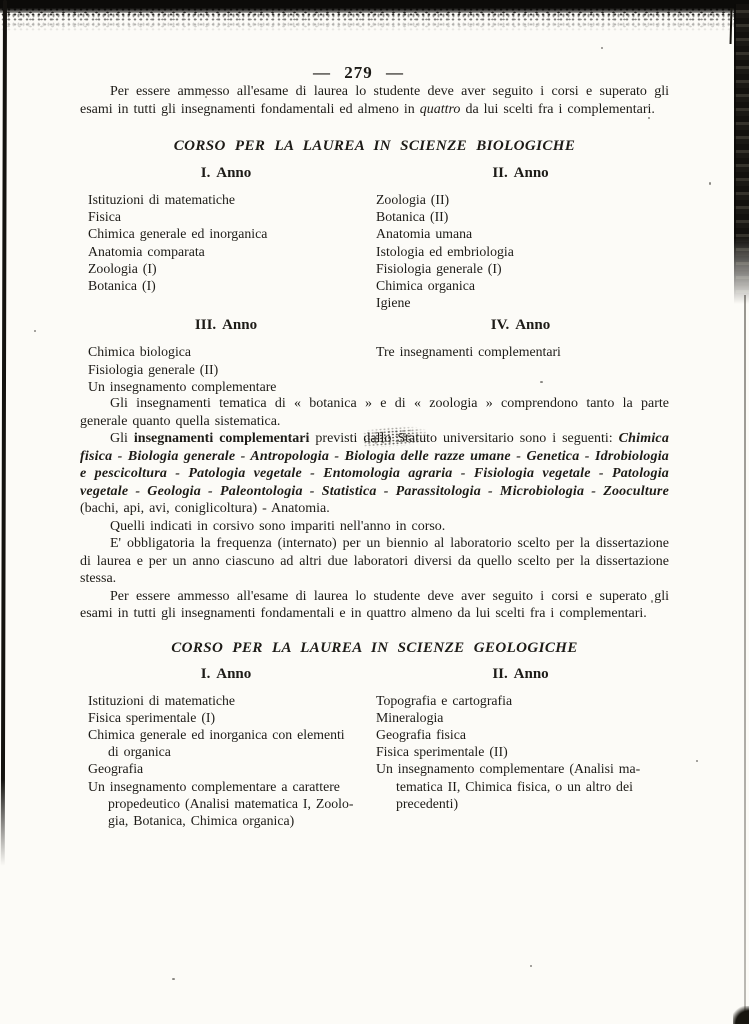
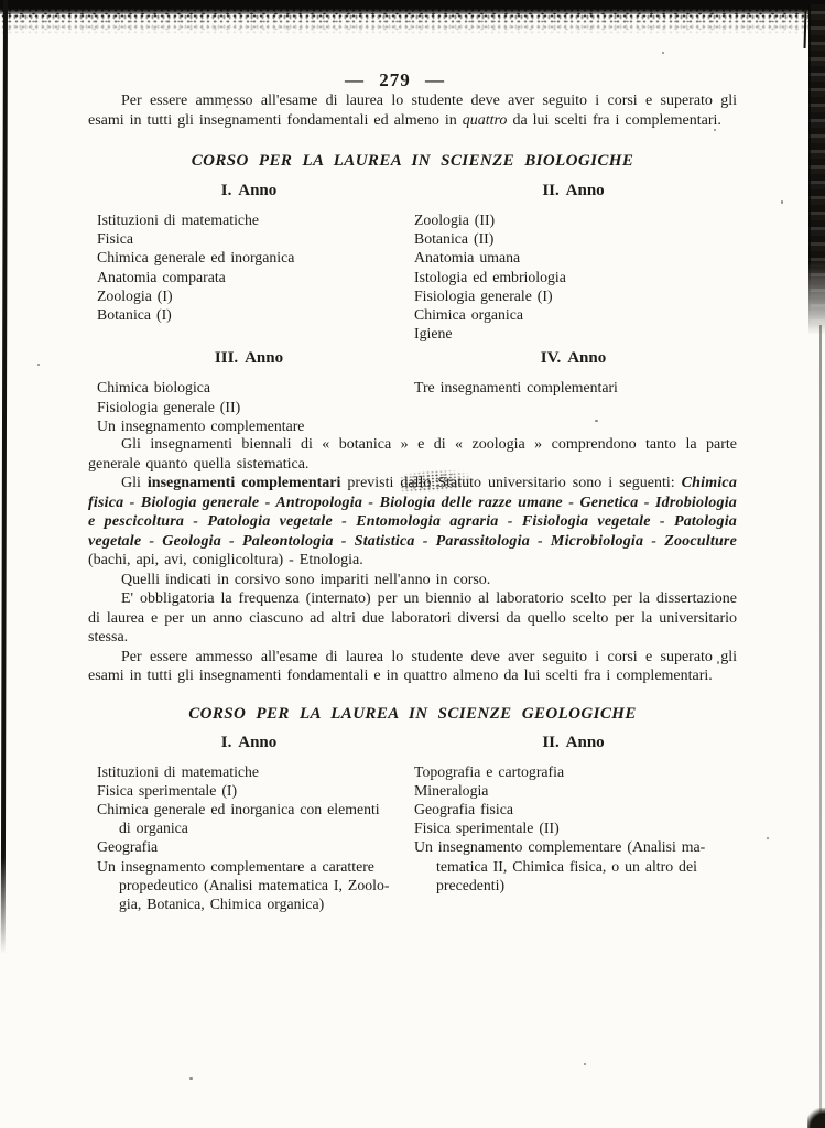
  — 279 —
  Per essere ammesso all'esame di laurea lo studente deve aver seguito i corsi e superato gli esami in tutti gli insegnamenti fondamentali ed almeno in quattro da lui scelti fra i complementari.
  CORSO PER LA LAUREA IN SCIENZE BIOLOGICHE
  I. Anno
  Istituzioni di matematiche
  Fisica
  Chimica generale ed inorganica
  Anatomia comparata
  Zoologia (I)
  Botanica (I)
  II. Anno
  Zoologia (II)
  Botanica (II)
  Anatomia umana
  Istologia ed embriologia
  Fisiologia generale (I)
  Chimica organica
  Igiene
  III. Anno
  Chimica biologica
  Fisiologia generale (II)
  Un insegnamento complementare
  IV. Anno
  Tre insegnamenti complementari
- Gli insegnamenti tematica di « botanica » e di « zoologia » comprendono tanto la parte generale quanto quella sistematica.
+ Gli insegnamenti biennali di « botanica » e di « zoologia » comprendono tanto la parte generale quanto quella sistematica.
- Gli insegnamenti complementari previsti dallo Statuto universitario sono i seguenti: Chimica fisica - Biologia generale - Antropologia - Biologia delle razze umane - Genetica - Idrobiologia e pescicoltura - Patologia vegetale - Entomologia agraria - Fisiologia vegetale - Patologia vegetale - Geologia - Paleontologia - Statistica - Parassitologia - Microbiologia - Zooculture (bachi, api, avi, coniglicoltura) - Anatomia.
+ Gli insegnamenti complementari previsti dallo Statuto universitario sono i seguenti: Chimica fisica - Biologia generale - Antropologia - Biologia delle razze umane - Genetica - Idrobiologia e pescicoltura - Patologia vegetale - Entomologia agraria - Fisiologia vegetale - Patologia vegetale - Geologia - Paleontologia - Statistica - Parassitologia - Microbiologia - Zooculture (bachi, api, avi, coniglicoltura) - Etnologia.
  Quelli indicati in corsivo sono impariti nell'anno in corso.
- E' obbligatoria la frequenza (internato) per un biennio al laboratorio scelto per la dissertazione di laurea e per un anno ciascuno ad altri due laboratori diversi da quello scelto per la dissertazione stessa.
+ E' obbligatoria la frequenza (internato) per un biennio al laboratorio scelto per la dissertazione di laurea e per un anno ciascuno ad altri due laboratori diversi da quello scelto per la universitario stessa.
  Per essere ammesso all'esame di laurea lo studente deve aver seguito i corsi e superato gli esami in tutti gli insegnamenti fondamentali e in quattro almeno da lui scelti fra i complementari.
  CORSO PER LA LAUREA IN SCIENZE GEOLOGICHE
  I. Anno
  Istituzioni di matematiche
  Fisica sperimentale (I)
  Chimica generale ed inorganica con elementi
  di organica
  Geografia
  Un insegnamento complementare a carattere
  propedeutico (Analisi matematica I, Zoolo-
  gia, Botanica, Chimica organica)
  II. Anno
  Topografia e cartografia
  Mineralogia
  Geografia fisica
  Fisica sperimentale (II)
  Un insegnamento complementare (Analisi ma-
  tematica II, Chimica fisica, o un altro dei
  precedenti)
